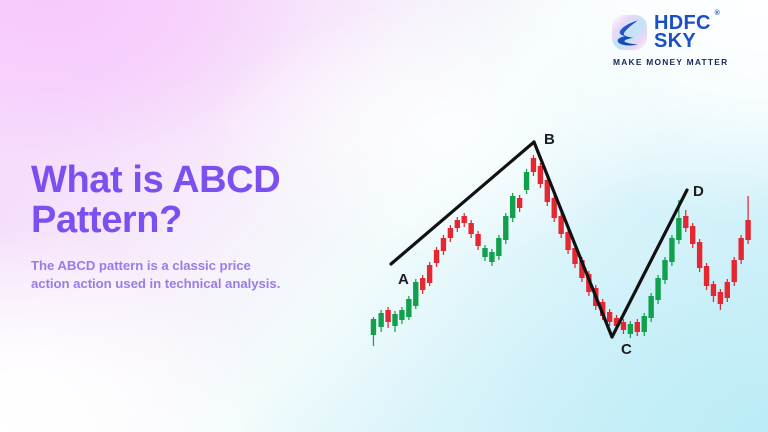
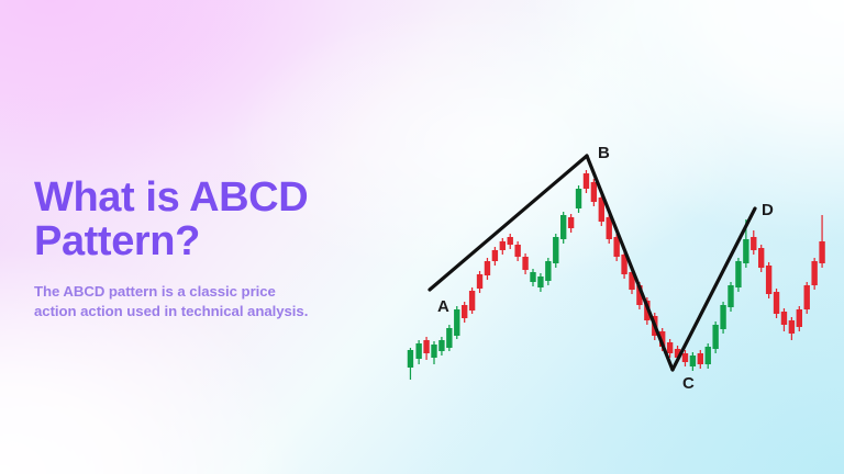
- HDFC
- SKY
- MAKE MONEY MATTER
  What is ABCD
  Pattern?
  The ABCD pattern is a classic price
  action action used in technical analysis.
  A
  B
  C
  D
